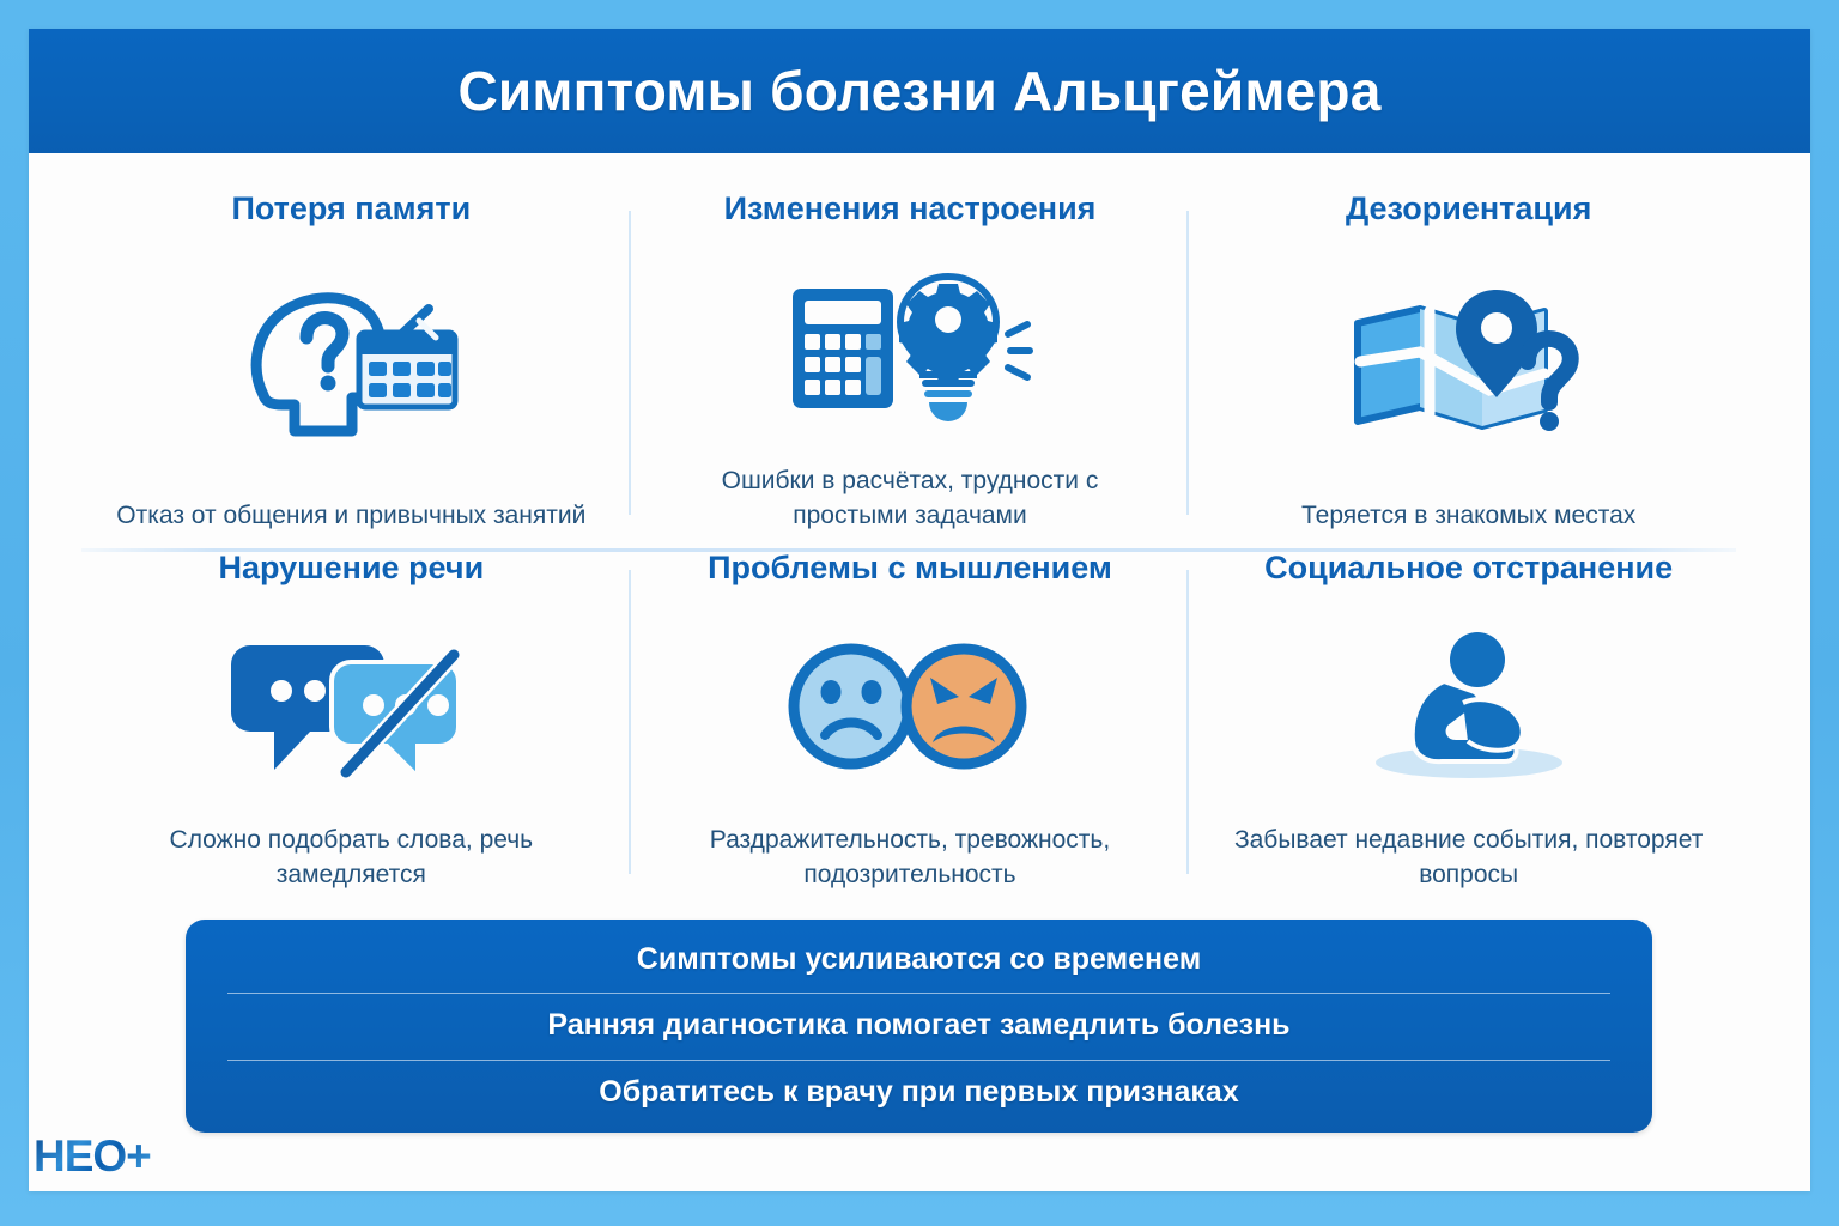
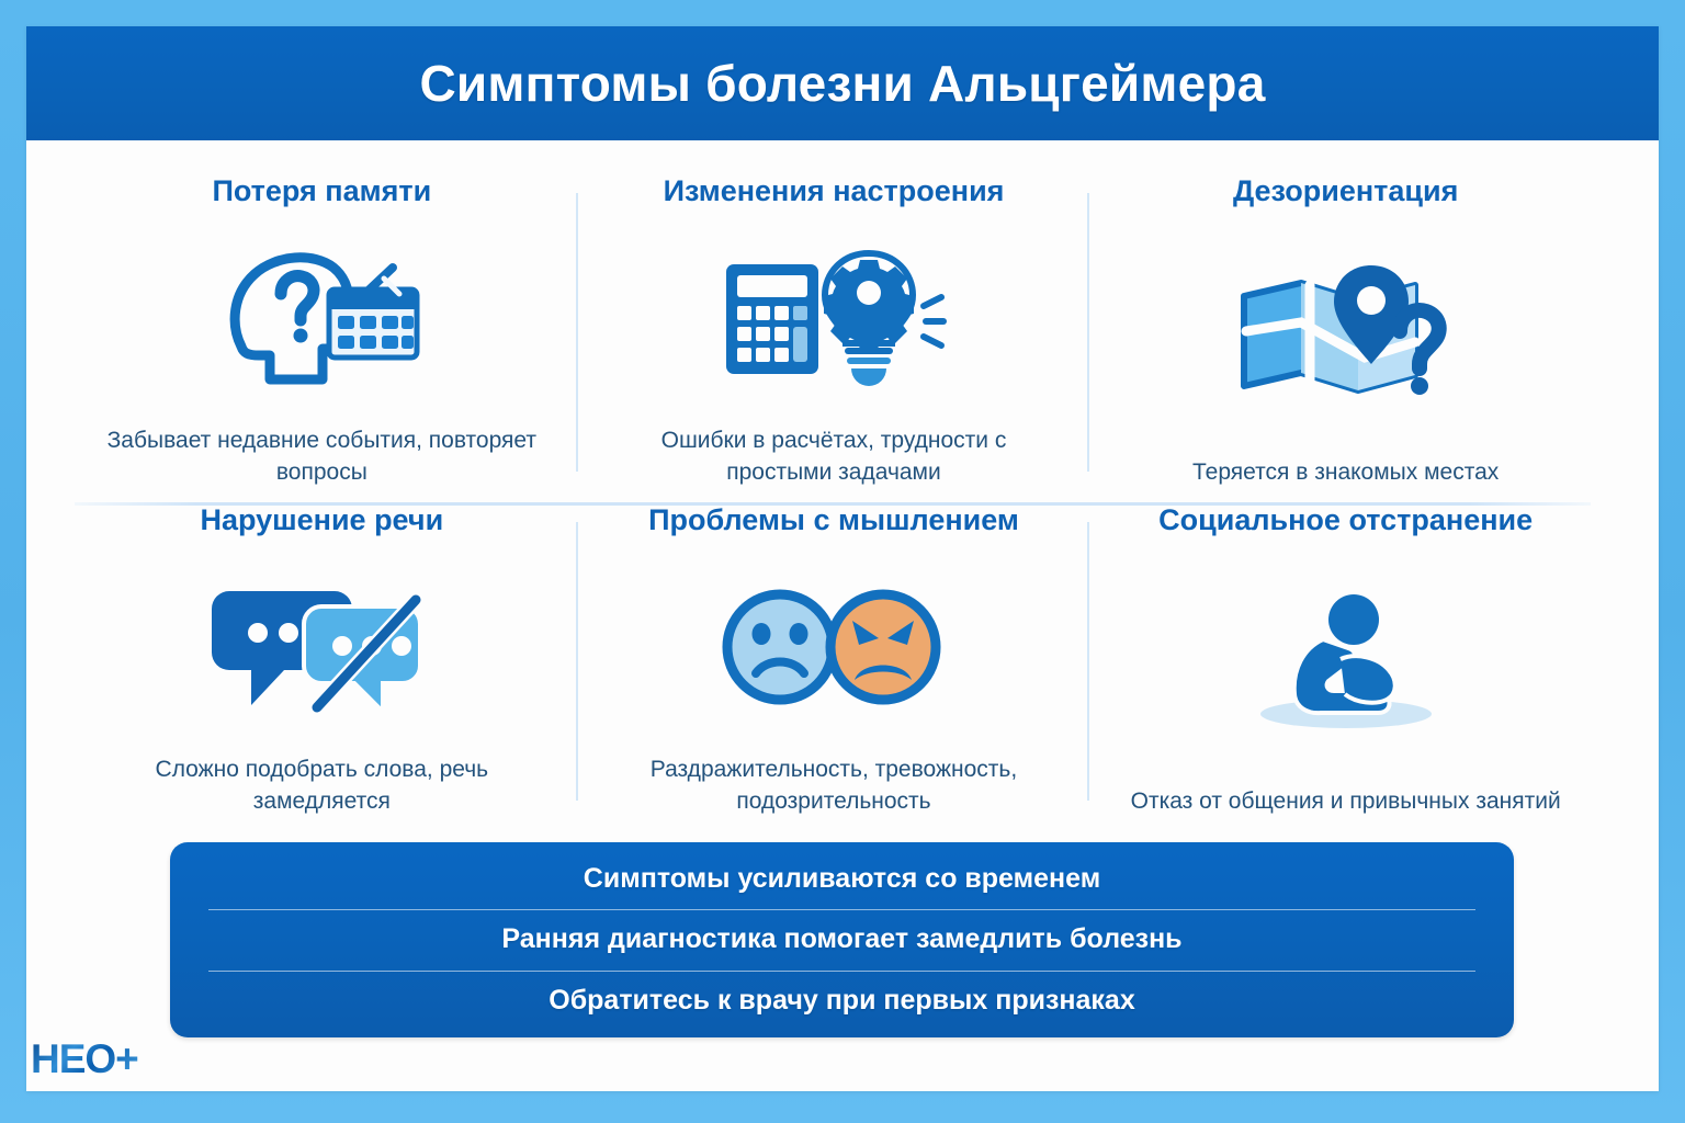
  Симптомы болезни Альцгеймера
  Потеря памяти
- Отказ от общения и привычных занятий
+ Забывает недавние события, повторяет вопросы
  Изменения настроения
  Ошибки в расчётах, трудности с простыми задачами
  Дезориентация
  Теряется в знакомых местах
  Нарушение речи
  Сложно подобрать слова, речь замедляется
  Проблемы с мышлением
  Раздражительность, тревожность, подозрительность
  Социальное отстранение
- Забывает недавние события, повторяет вопросы
+ Отказ от общения и привычных занятий
  Симптомы усиливаются со временем
  Ранняя диагностика помогает замедлить болезнь
  Обратитесь к врачу при первых признаках
  НЕО+
